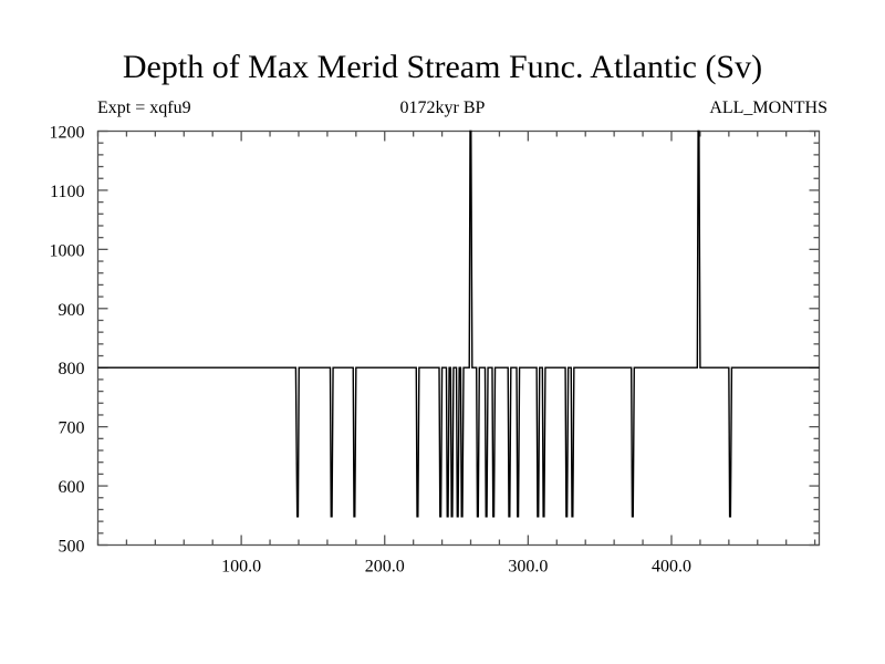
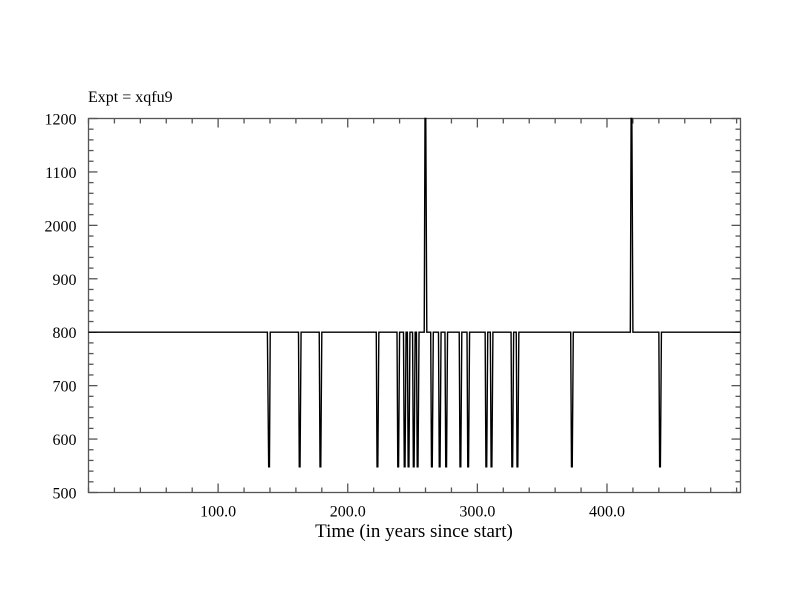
- Depth of Max Merid Stream Func. Atlantic (Sv)
  Expt = xqfu9
- 0172kyr BP
- ALL_MONTHS
  100.0
  200.0
  300.0
  400.0
  500
  600
  700
  800
  900
- 1000
+ 2000
  1100
  1200
+ Time (in years since start)
